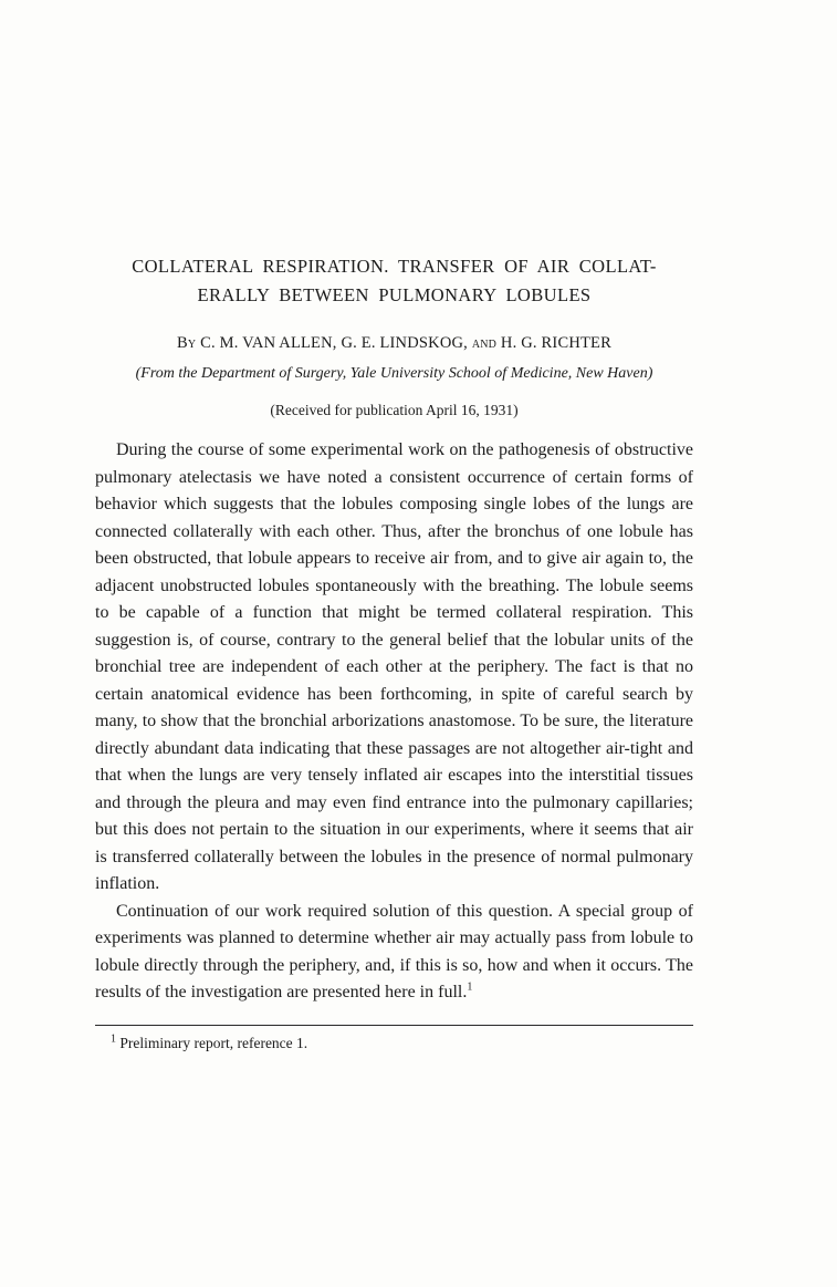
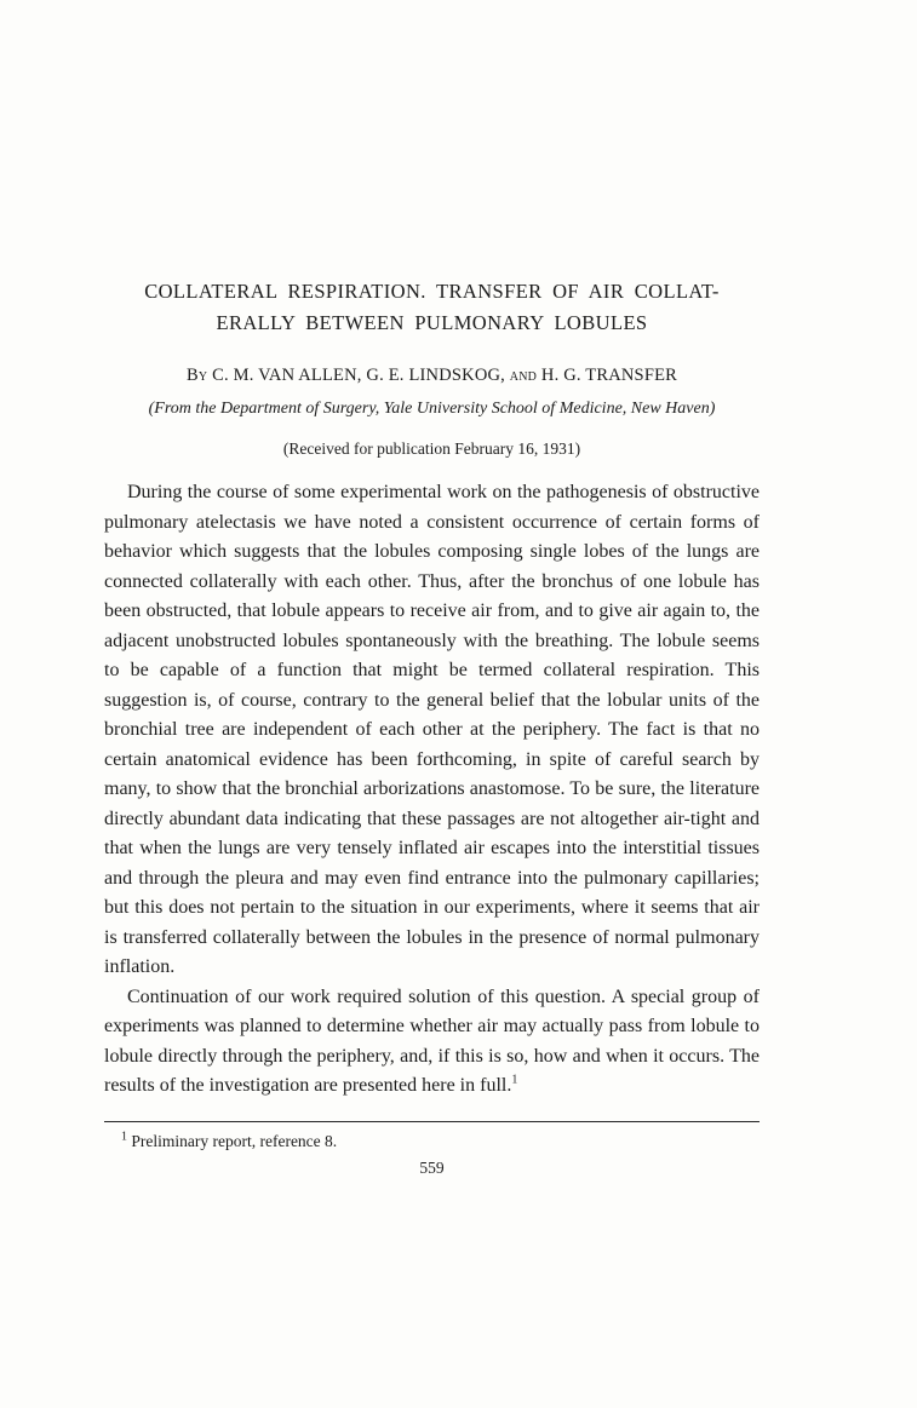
  COLLATERAL RESPIRATION. TRANSFER OF AIR COLLAT-
  ERALLY BETWEEN PULMONARY LOBULES
- By C. M. VAN ALLEN, G. E. LINDSKOG, and H. G. RICHTER
+ By C. M. VAN ALLEN, G. E. LINDSKOG, and H. G. TRANSFER
  (From the Department of Surgery, Yale University School of Medicine, New Haven)
- (Received for publication April 16, 1931)
+ (Received for publication February 16, 1931)
  During the course of some experimental work on the pathogenesis of obstructive pulmonary atelectasis we have noted a consistent occurrence of certain forms of behavior which suggests that the lobules composing single lobes of the lungs are connected collaterally with each other. Thus, after the bronchus of one lobule has been obstructed, that lobule appears to receive air from, and to give air again to, the adjacent unobstructed lobules spontaneously with the breathing. The lobule seems to be capable of a function that might be termed collateral respiration. This suggestion is, of course, contrary to the general belief that the lobular units of the bronchial tree are independent of each other at the periphery. The fact is that no certain anatomical evidence has been forthcoming, in spite of careful search by many, to show that the bronchial arborizations anastomose. To be sure, the literature directly abundant data indicating that these passages are not altogether air-tight and that when the lungs are very tensely inflated air escapes into the interstitial tissues and through the pleura and may even find entrance into the pulmonary capillaries; but this does not pertain to the situation in our experiments, where it seems that air is transferred collaterally between the lobules in the presence of normal pulmonary inflation.
  Continuation of our work required solution of this question. A special group of experiments was planned to determine whether air may actually pass from lobule to lobule directly through the periphery, and, if this is so, how and when it occurs. The results of the investigation are presented here in full.1
- 1 Preliminary report, reference 1.
+ 1 Preliminary report, reference 8.
+ 559
